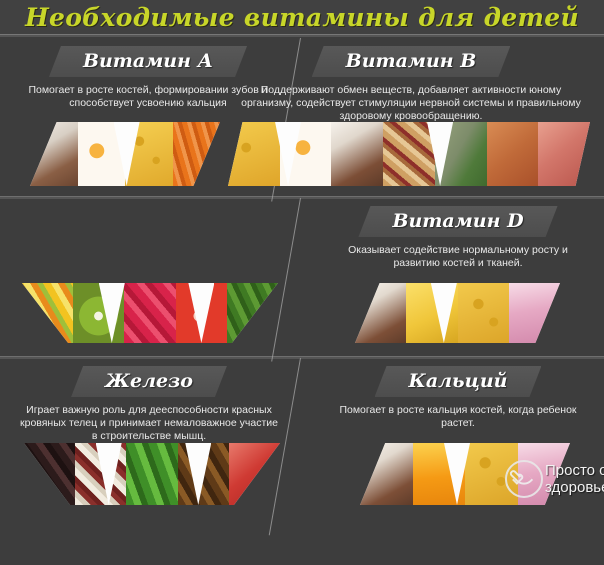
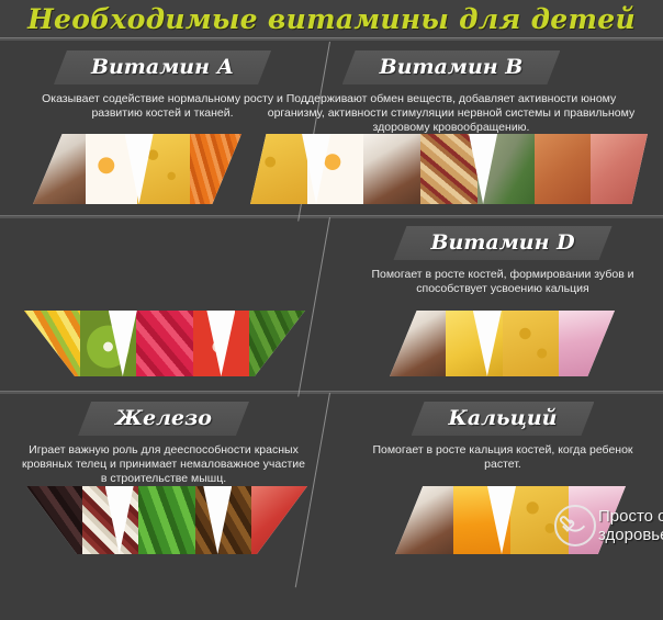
  Необходимые витамины для детей
  Витамин А
- Помогает в росте костей, формировании зубов и способствует усвоению кальция
+ Оказывает содействие нормальному росту и развитию костей и тканей.
  Витамин В
- Поддерживают обмен веществ, добавляет активности юному организму, содействует стимуляции нервной системы и правильному здоровому кровообращению.
+ Поддерживают обмен веществ, добавляет активности юному организму, активности стимуляции нервной системы и правильному здоровому кровообращению.
  Витамин D
- Оказывает содействие нормальному росту и развитию костей и тканей.
+ Помогает в росте костей, формировании зубов и способствует усвоению кальция
  Железо
  Играет важную роль для дееспособности красных кровяных телец и принимает немаловажное участие в строительстве мышц.
  Кальций
  Помогает в росте кальция костей, когда ребенок растет.
  Просто о
  здоровь
